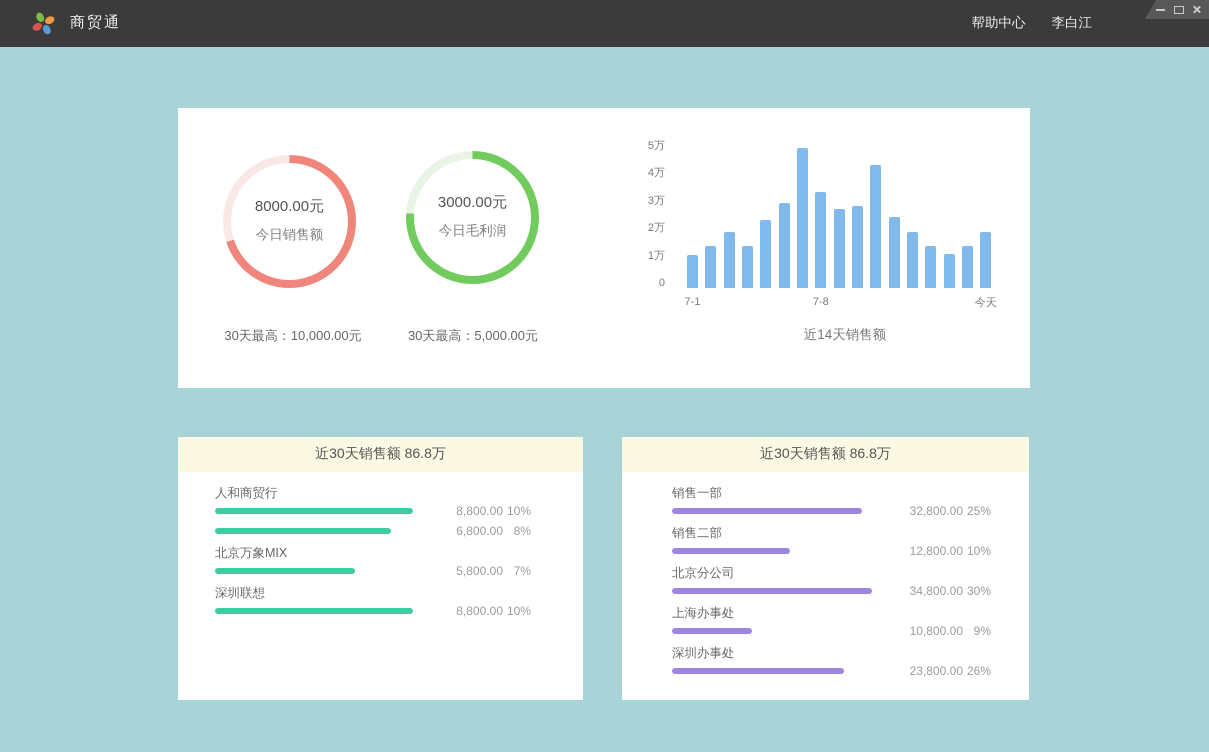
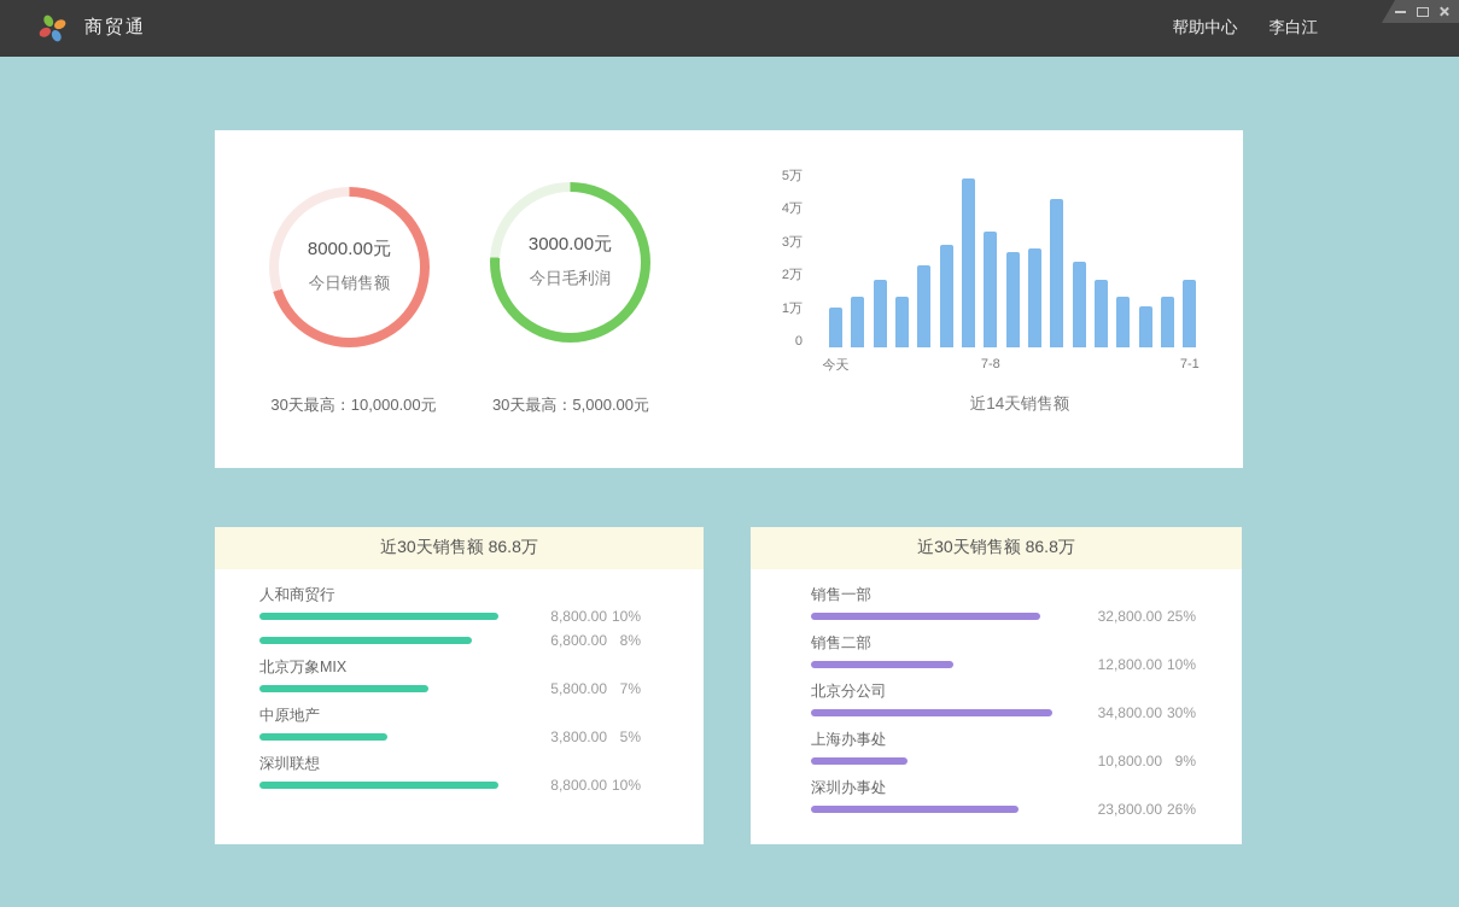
  商贸通
  帮助中心
  李白江
  8000.00元
  今日销售额
  3000.00元
  今日毛利润
  30天最高：10,000.00元
  30天最高：5,000.00元
  5万
  4万
  3万
  2万
  1万
  0
- 7-1
+ 今天
  7-8
- 今天
+ 7-1
  近14天销售额
  近30天销售额 86.8万
  人和商贸行
  8,800.00
  10%
  6,800.00
  8%
  北京万象MIX
  5,800.00
  7%
+ 中原地产
+ 3,800.00
+ 5%
  深圳联想
  8,800.00
  10%
  近30天销售额 86.8万
  销售一部
  32,800.00
  25%
  销售二部
  12,800.00
  10%
  北京分公司
  34,800.00
  30%
  上海办事处
  10,800.00
  9%
  深圳办事处
  23,800.00
  26%
